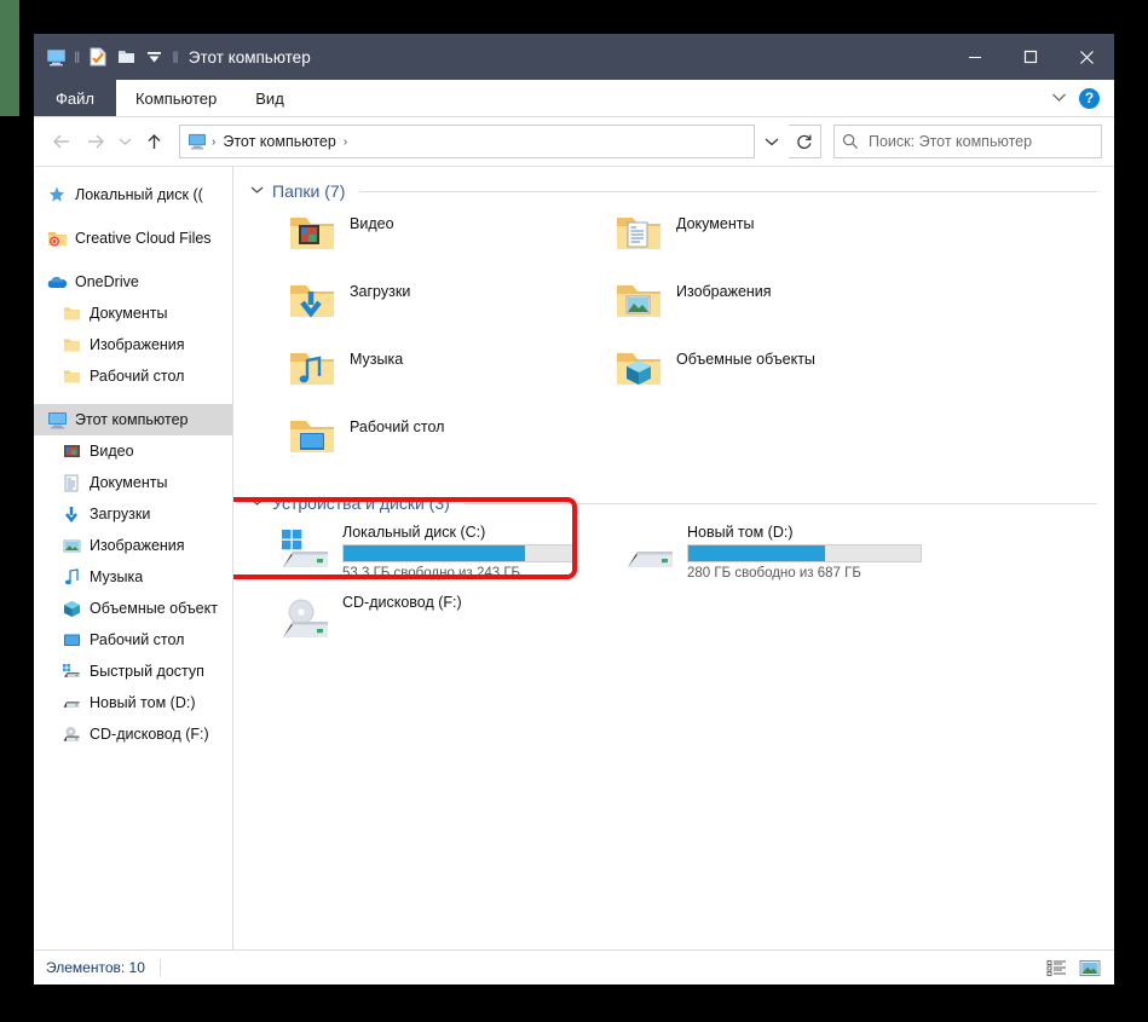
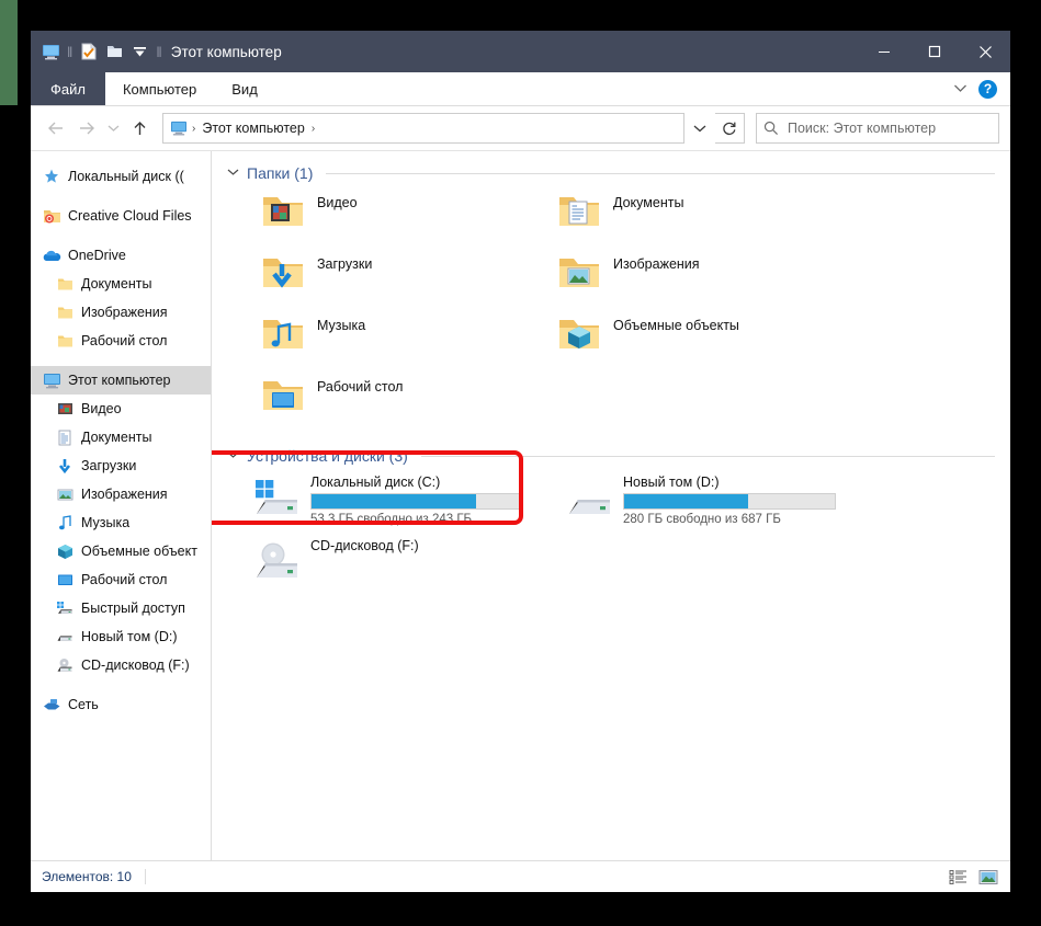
  ‖
  ‖
  Этот компьютер
  Файл
  Компьютер
  Вид
  ?
  ›
  Этот компьютер
  ›
  Поиск: Этот компьютер
  Локальный диск ((
  Creative Cloud Files
  OneDrive
  Документы
  Изображения
  Рабочий стол
  Этот компьютер
  Видео
  Документы
  Загрузки
  Изображения
  Музыка
  Объемные объект
  Рабочий стол
  Быстрый доступ
  Новый том (D:)
  CD-дисковод (F:)
+ Сеть
- Папки (7)
+ Папки (1)
  Видео
  Документы
  Загрузки
  Изображения
  Музыка
  Объемные объекты
  Рабочий стол
  Устройства и диски (3)
  Локальный диск (C:)
  53,3 ГБ свободно из 243 ГБ
  Новый том (D:)
  280 ГБ свободно из 687 ГБ
  CD-дисковод (F:)
  Элементов: 10
